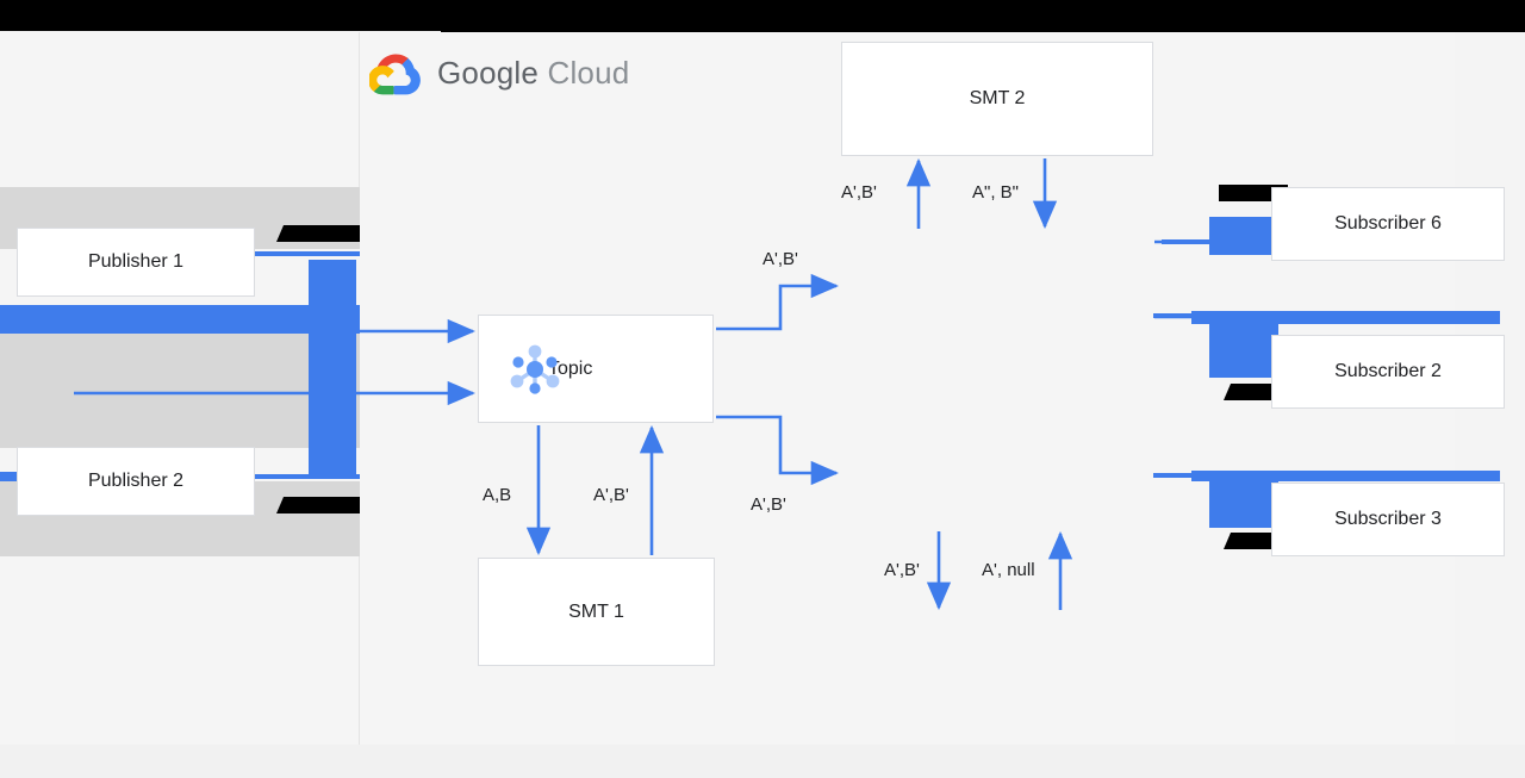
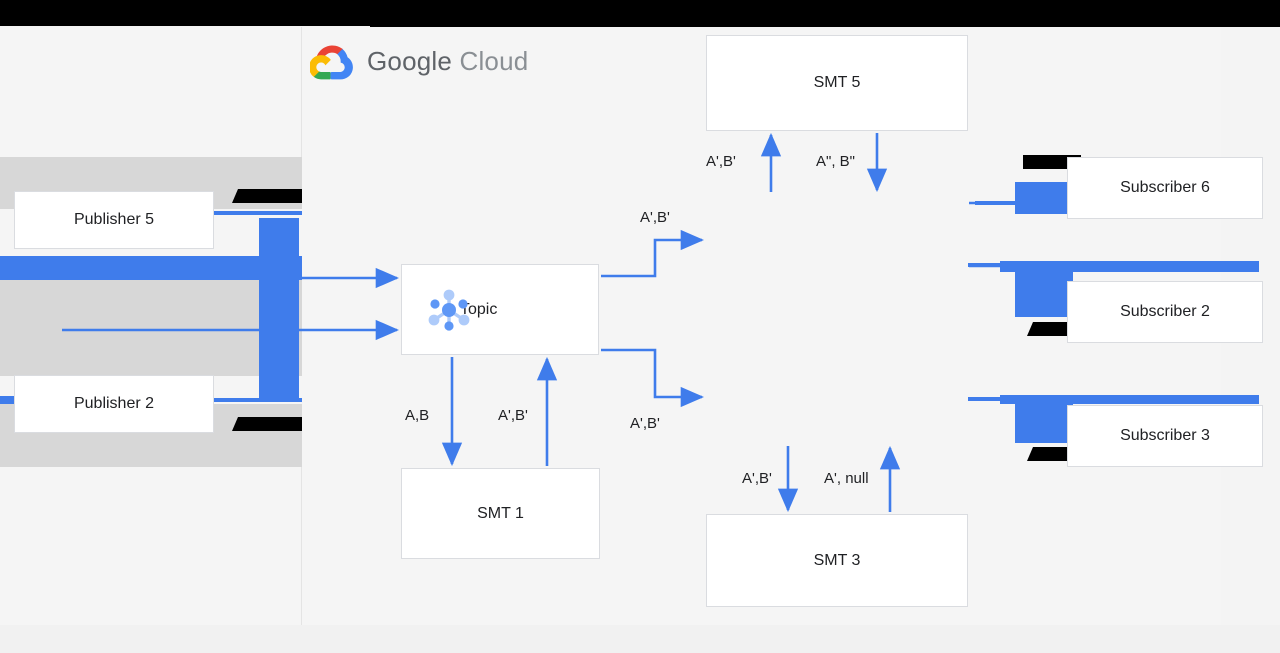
  Google Cloud
- Publisher 1
+ Publisher 5
  Publisher 2
  Topic
  SMT 1
- SMT 2
+ SMT 5
+ SMT 3
  Subscriber 6
  Subscriber 2
  Subscriber 3
  A,B
  A',B'
  A',B'
  A',B'
  A',B'
  A", B"
  A',B'
  A', null
